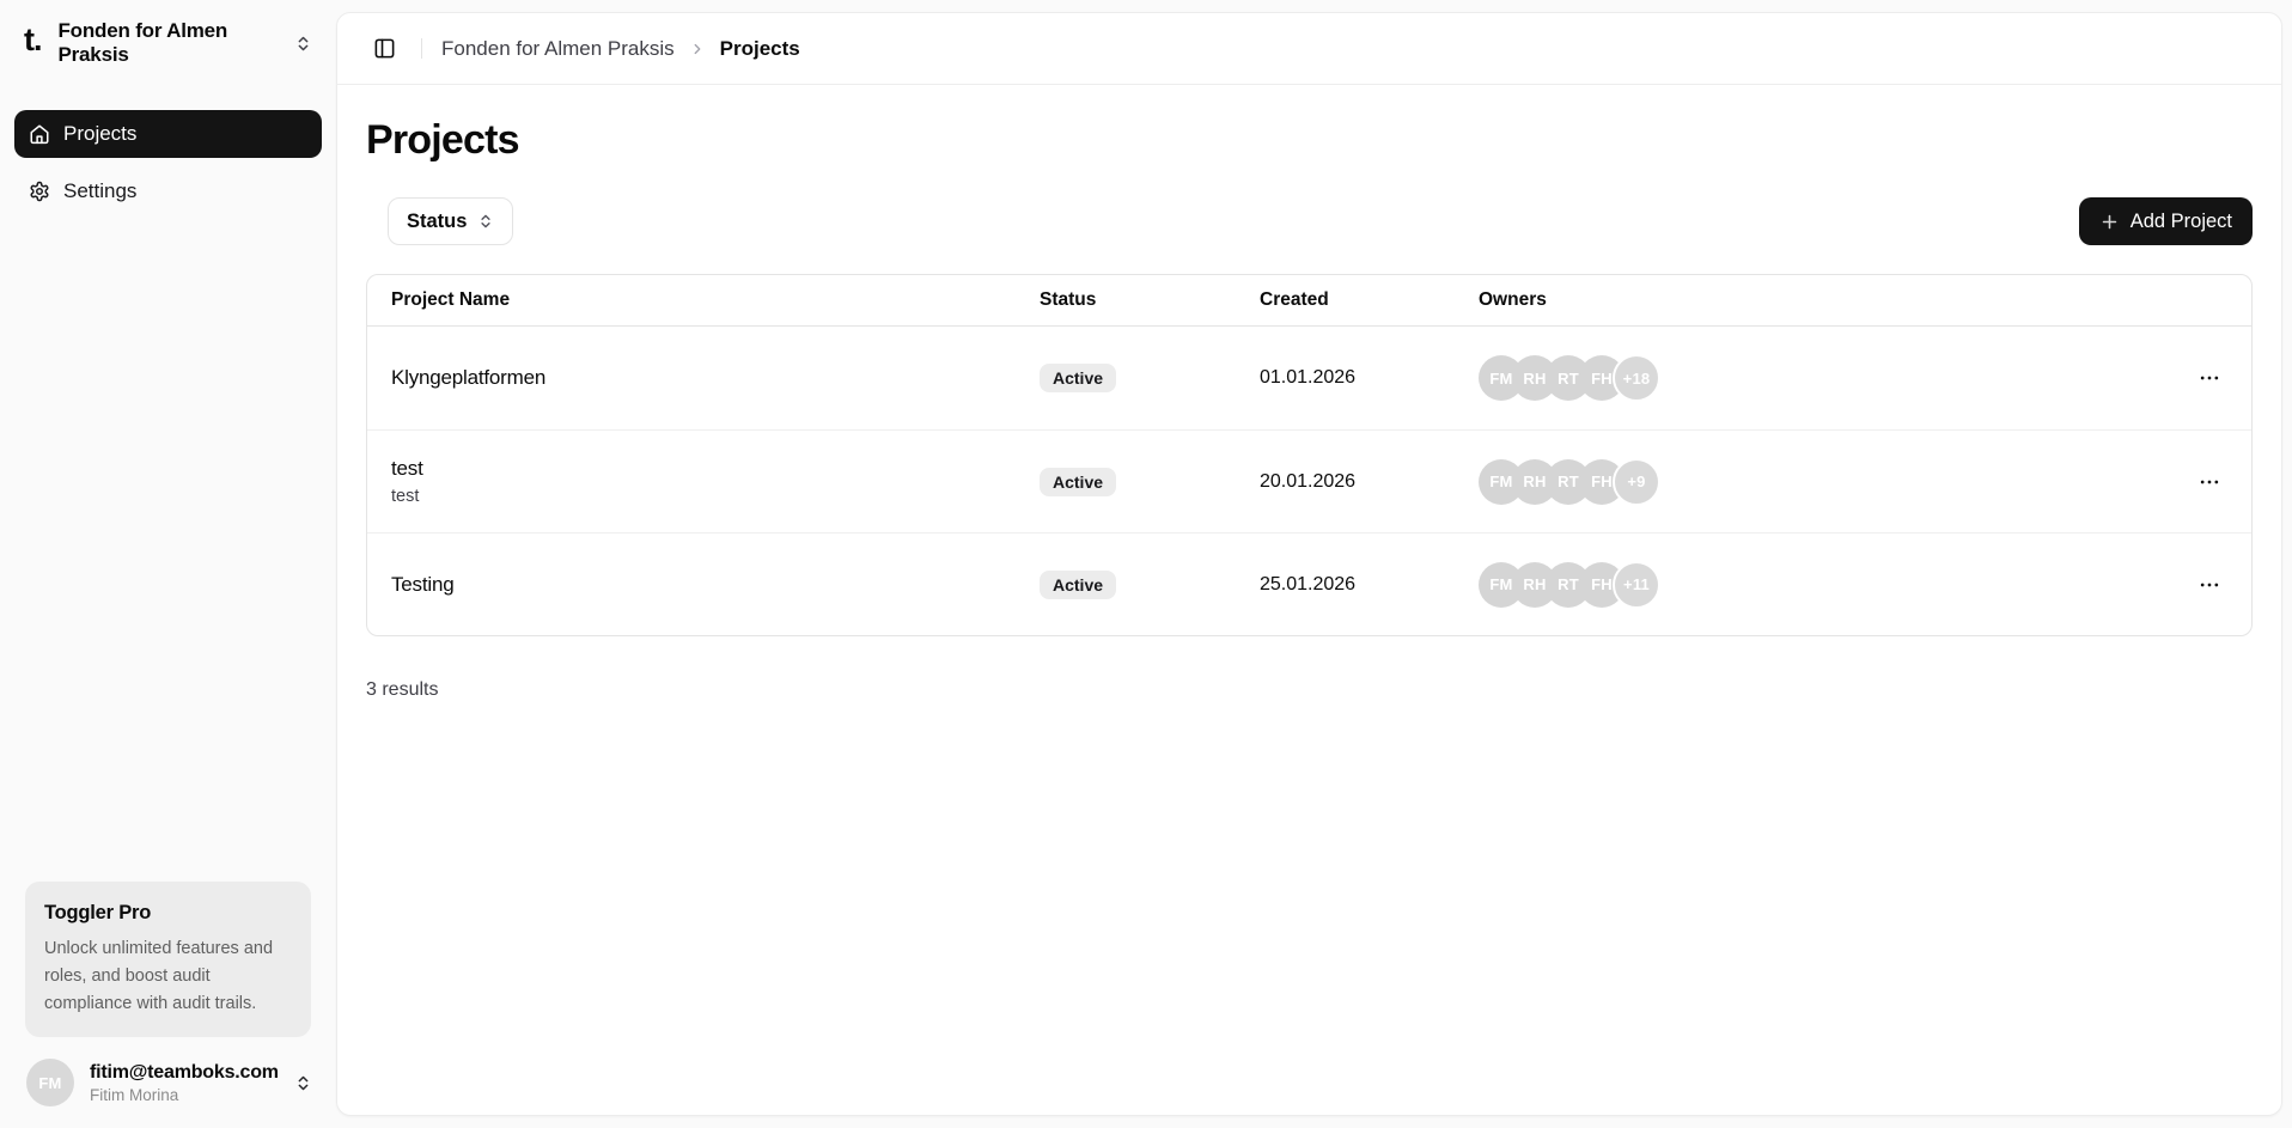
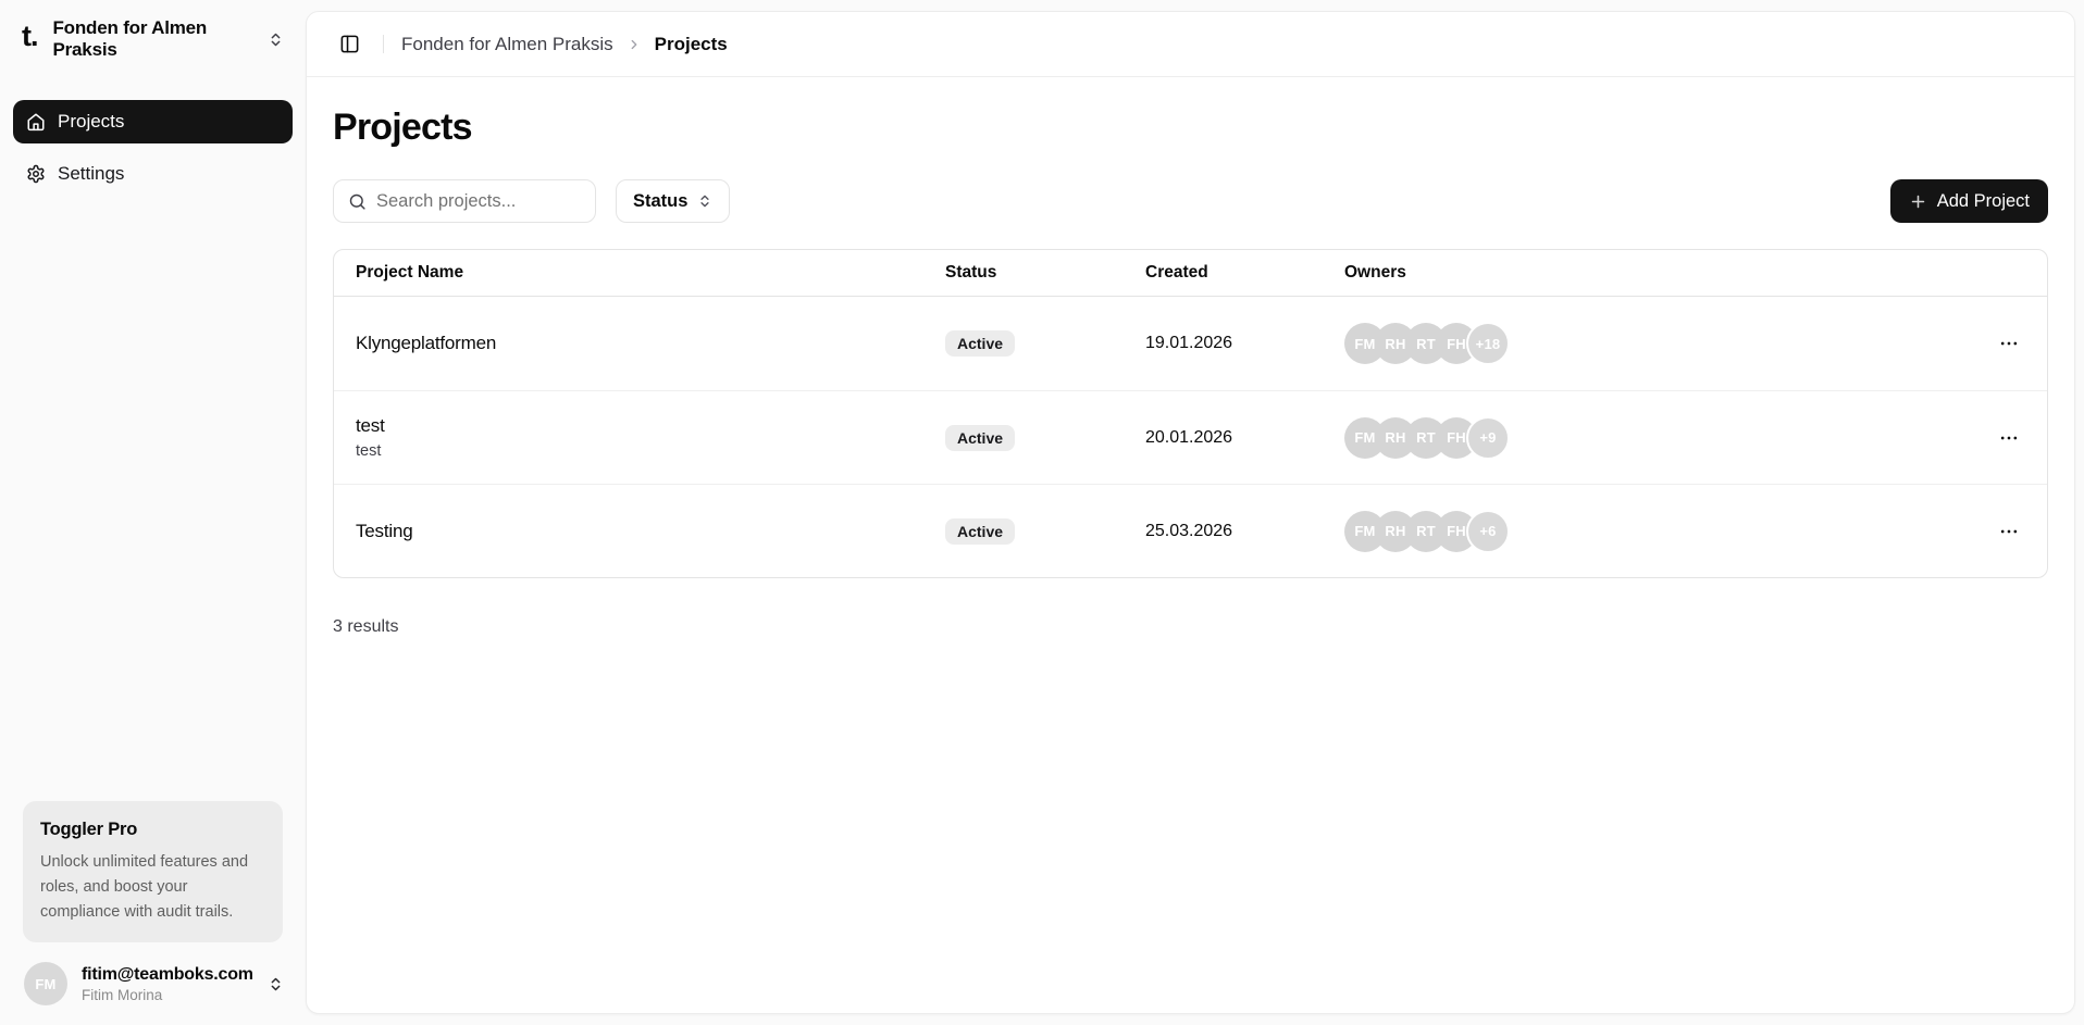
  t.
  Fonden for Almen Praksis
  Projects
  Settings
  Toggler Pro
- Unlock unlimited features and roles, and boost audit compliance with audit trails.
+ Unlock unlimited features and roles, and boost your compliance with audit trails.
  FM
  fitim@teamboks.com
  Fitim Morina
  Fonden for Almen Praksis
  Projects
  Projects
+ Search projects...
  Status
  Add Project
  Project Name
  Status
  Created
  Owners
  Klyngeplatformen
  Active
- 01.01.2026
+ 19.01.2026
  FM
  RH
  RT
  FH
  +18
  test
  test
  Active
  20.01.2026
  FM
  RH
  RT
  FH
  +9
  Testing
  Active
- 25.01.2026
+ 25.03.2026
  FM
  RH
  RT
  FH
- +11
+ +6
  3 results
